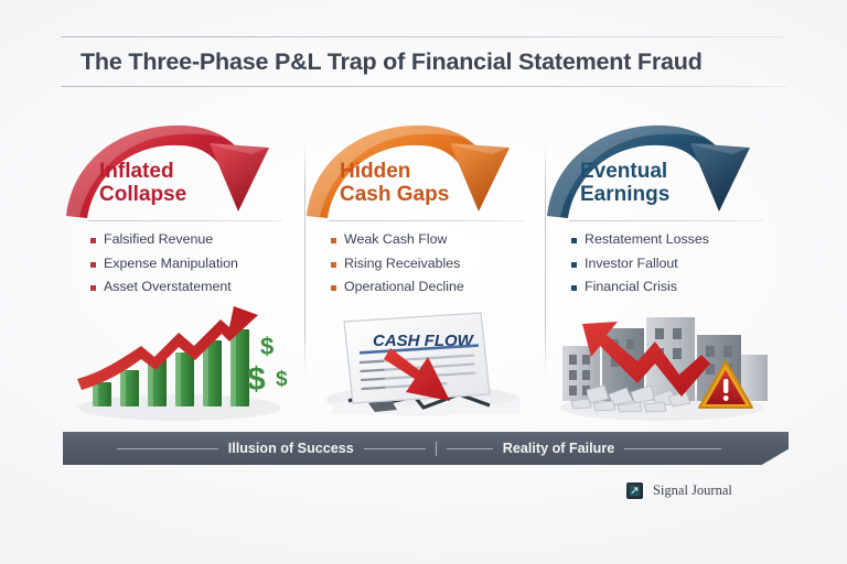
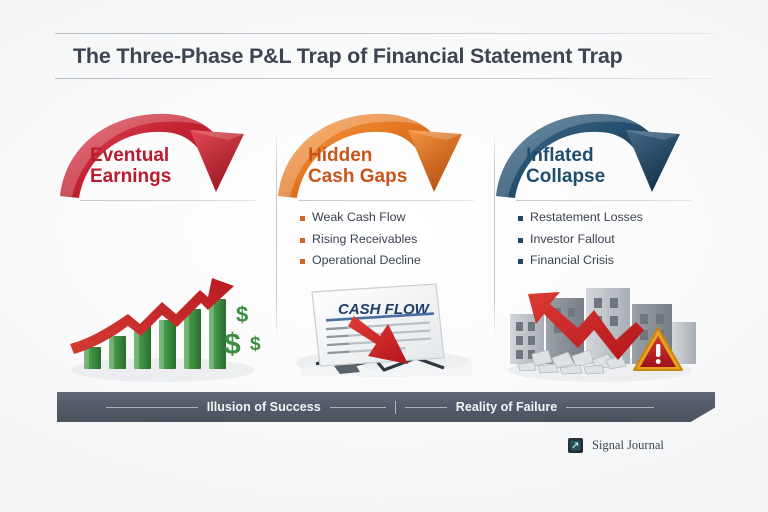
- The Three-Phase P&L Trap of Financial Statement Fraud
+ The Three-Phase P&L Trap of Financial Statement Trap
- Inflated
+ Eventual
- Collapse
+ Earnings
- Falsified Revenue
- Expense Manipulation
- Asset Overstatement
  $
  $
  $
  Hidden
  Cash Gaps
  Weak Cash Flow
  Rising Receivables
  Operational Decline
  CASH FLOW
- Eventual
+ Inflated
- Earnings
+ Collapse
  Restatement Losses
  Investor Fallout
  Financial Crisis
  Illusion of Success
  Reality of Failure
  Signal Journal
